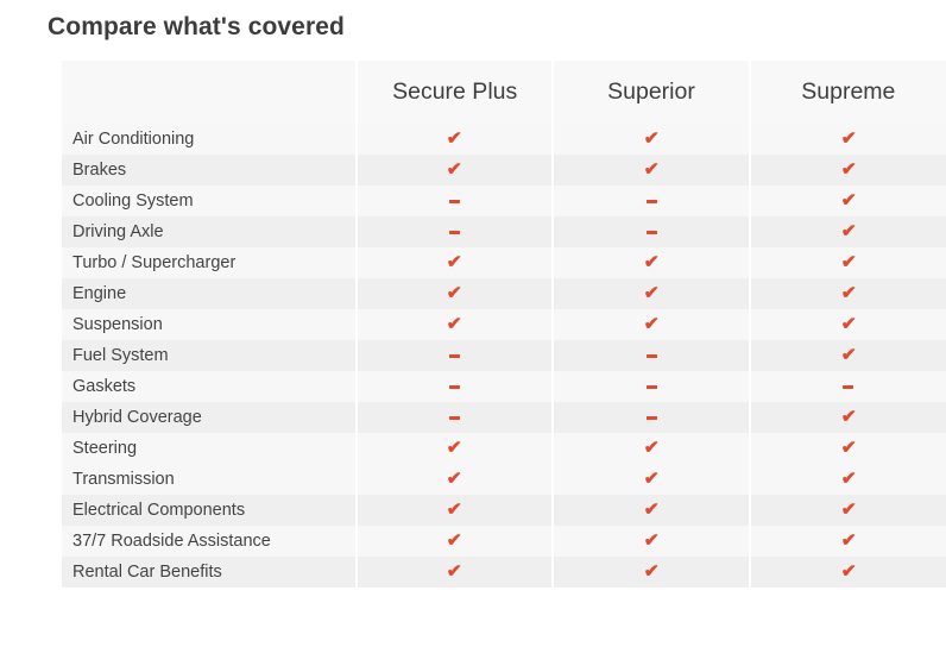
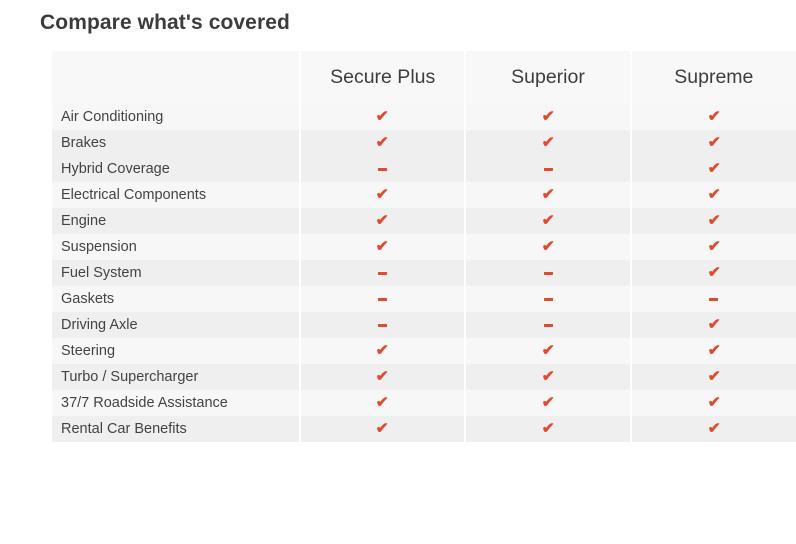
  Compare what's covered
  	Secure Plus	Superior	Supreme
  Air Conditioning	✔	✔	✔
  Brakes	✔	✔	✔
- Cooling System			✔
- Driving Axle			✔
+ Hybrid Coverage			✔
- Turbo / Supercharger	✔	✔	✔
+ Electrical Components	✔	✔	✔
  Engine	✔	✔	✔
  Suspension	✔	✔	✔
  Fuel System			✔
  Gaskets
- Hybrid Coverage			✔
+ Driving Axle			✔
  Steering	✔	✔	✔
- Transmission	✔	✔	✔
- Electrical Components	✔	✔	✔
+ Turbo / Supercharger	✔	✔	✔
  37/7 Roadside Assistance	✔	✔	✔
  Rental Car Benefits	✔	✔	✔
